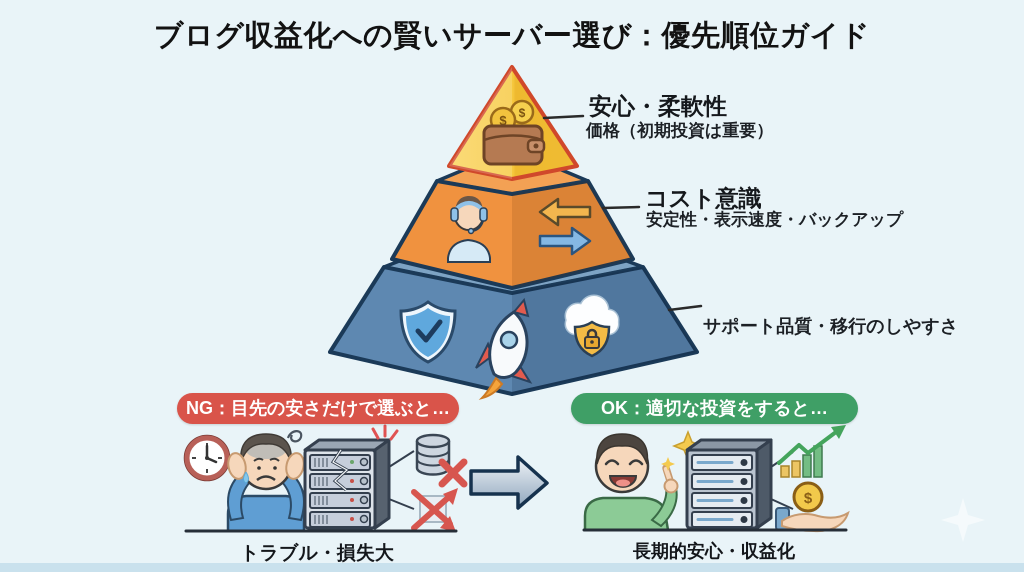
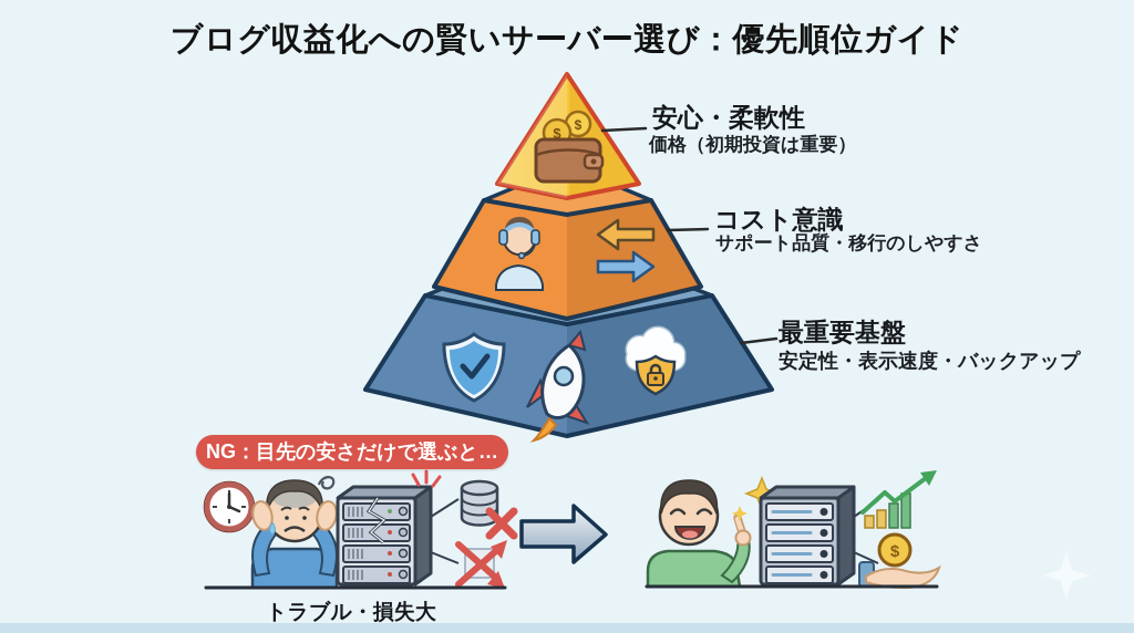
  $
  $
  $
  ブログ収益化への賢いサーバー選び：優先順位ガイド
  安心・柔軟性
  価格（初期投資は重要）
  コスト意識
- 安定性・表示速度・バックアップ
+ サポート品質・移行のしやすさ
+ 最重要基盤
- サポート品質・移行のしやすさ
+ 安定性・表示速度・バックアップ
  NG：目先の安さだけで選ぶと…
- OK：適切な投資をすると…
  トラブル・損失大
- 長期的安心・収益化
